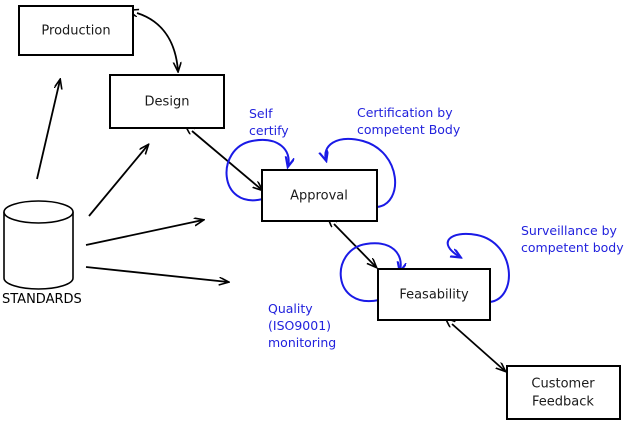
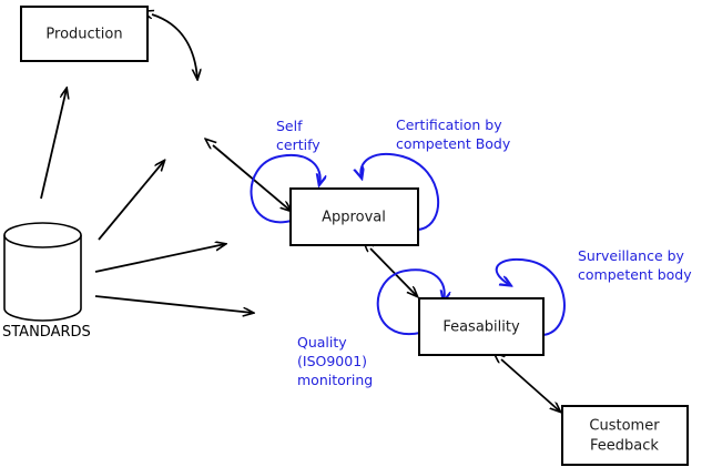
  STANDARDS
  Production
- Design
  Approval
  Feasability
  Customer
  Feedback
  Self
  certify
  Certification by
  competent Body
  Quality
  (ISO9001)
  monitoring
  Surveillance by
  competent body
